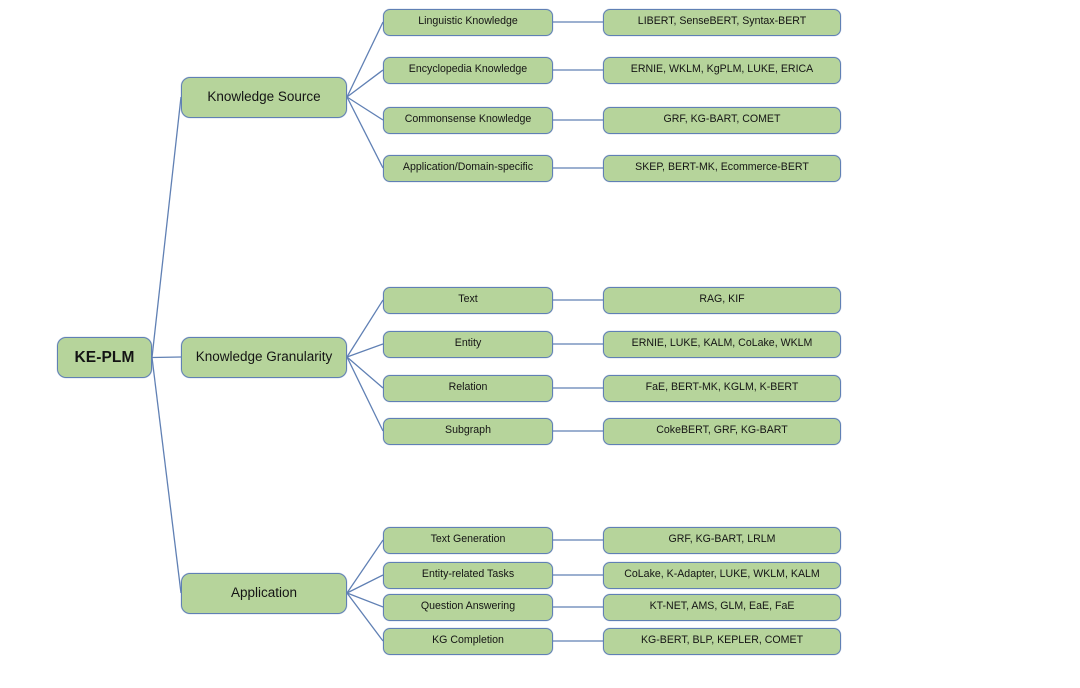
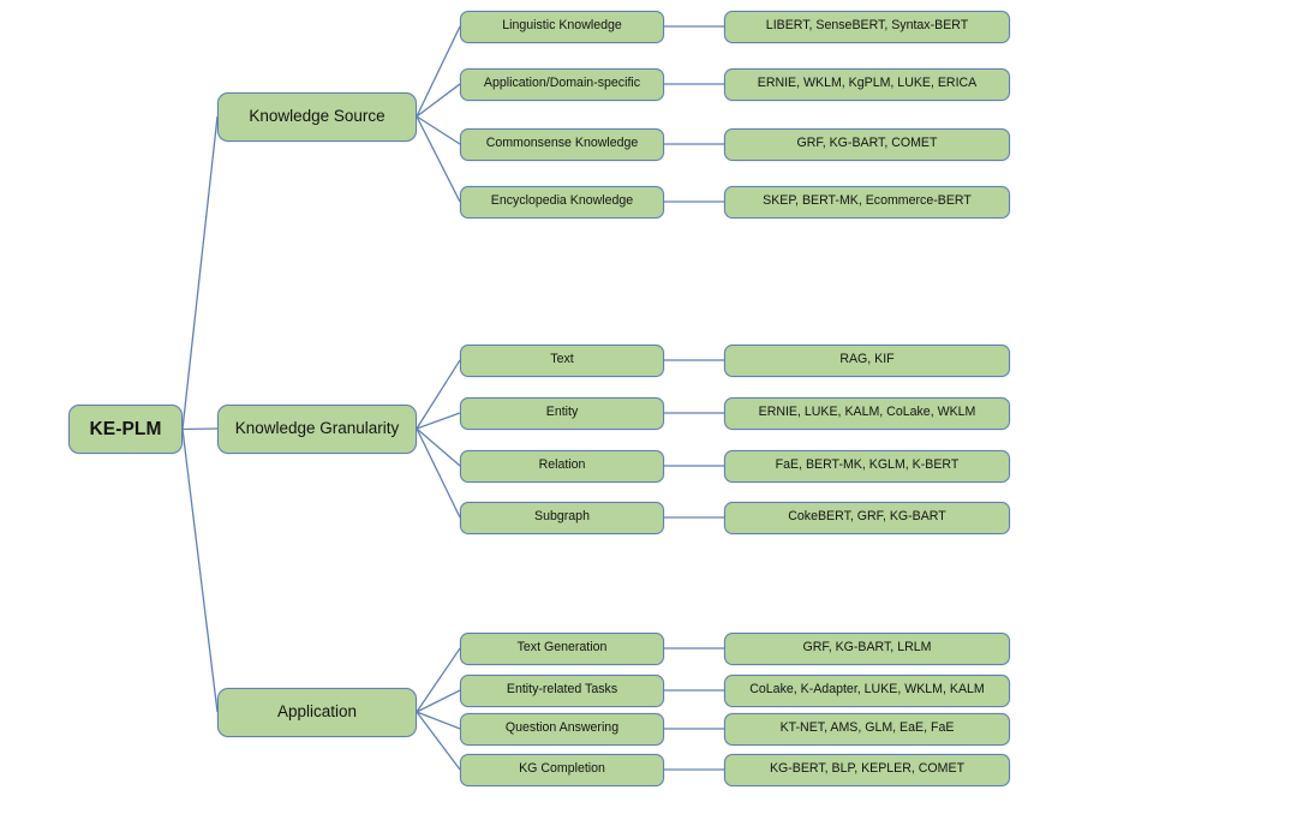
  KE-PLM
  Knowledge Source
  Linguistic Knowledge
  LIBERT, SenseBERT, Syntax-BERT
- Encyclopedia Knowledge
+ Application/Domain-specific
  ERNIE, WKLM, KgPLM, LUKE, ERICA
  Commonsense Knowledge
  GRF, KG-BART, COMET
- Application/Domain-specific
+ Encyclopedia Knowledge
  SKEP, BERT-MK, Ecommerce-BERT
  Knowledge Granularity
  Text
  RAG, KIF
  Entity
  ERNIE, LUKE, KALM, CoLake, WKLM
  Relation
  FaE, BERT-MK, KGLM, K-BERT
  Subgraph
  CokeBERT, GRF, KG-BART
  Application
  Text Generation
  GRF, KG-BART, LRLM
  Entity-related Tasks
  CoLake, K-Adapter, LUKE, WKLM, KALM
  Question Answering
  KT-NET, AMS, GLM, EaE, FaE
  KG Completion
  KG-BERT, BLP, KEPLER, COMET
